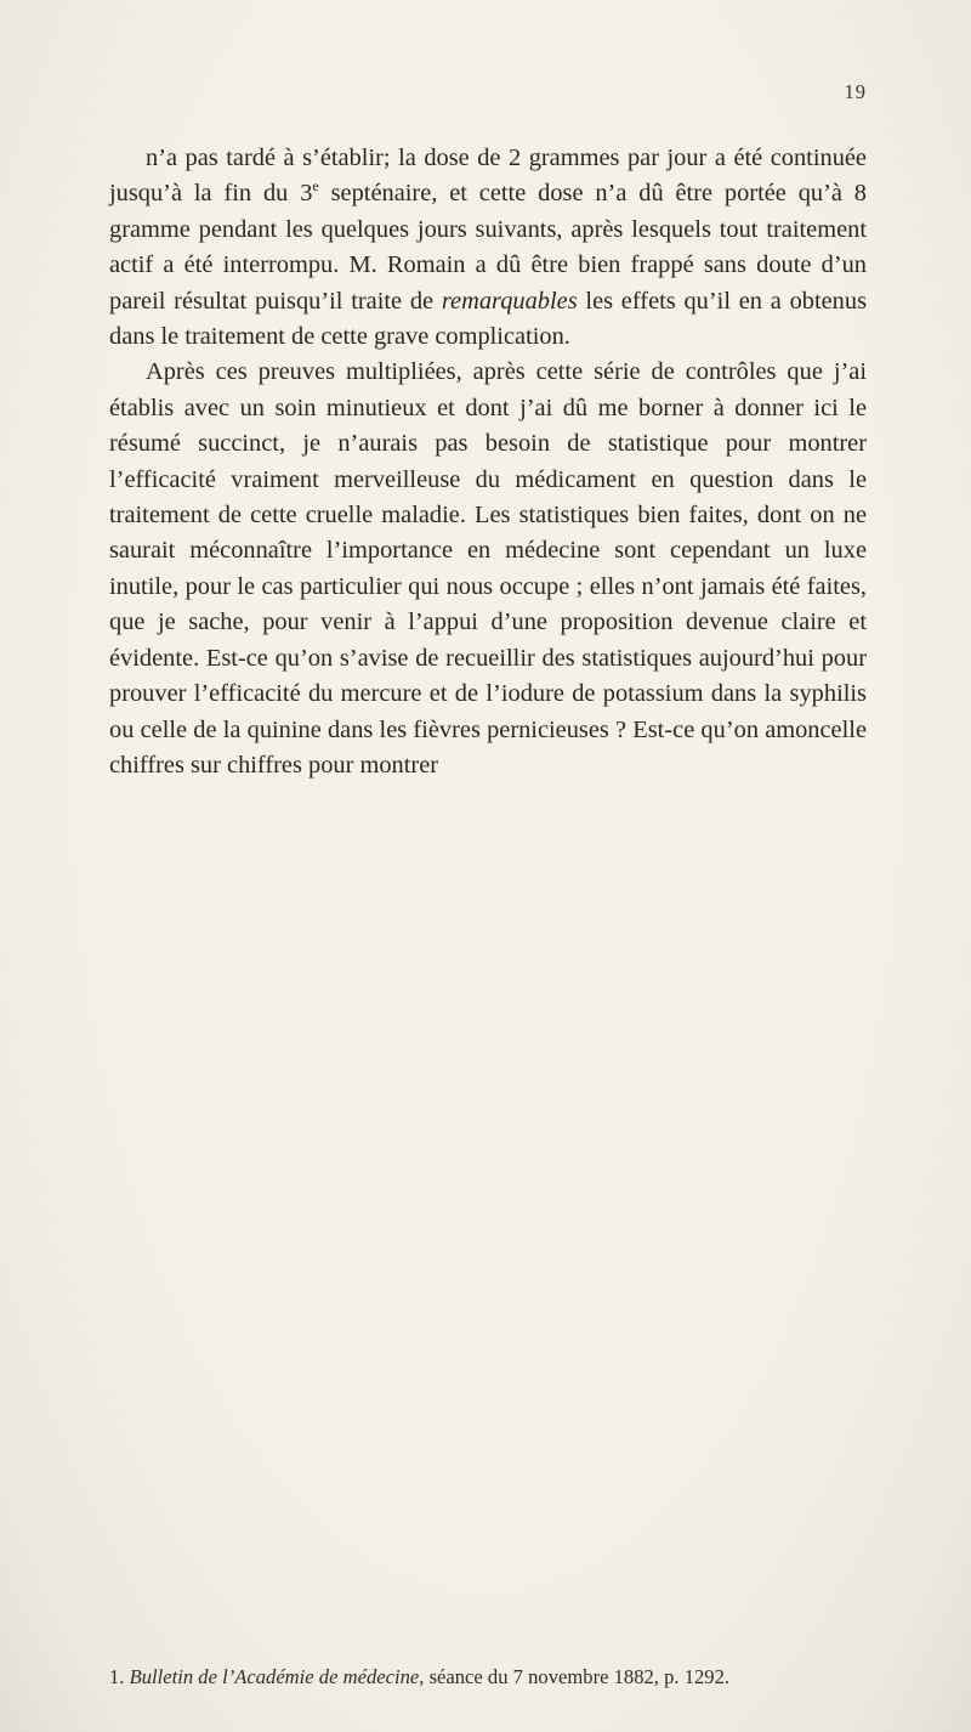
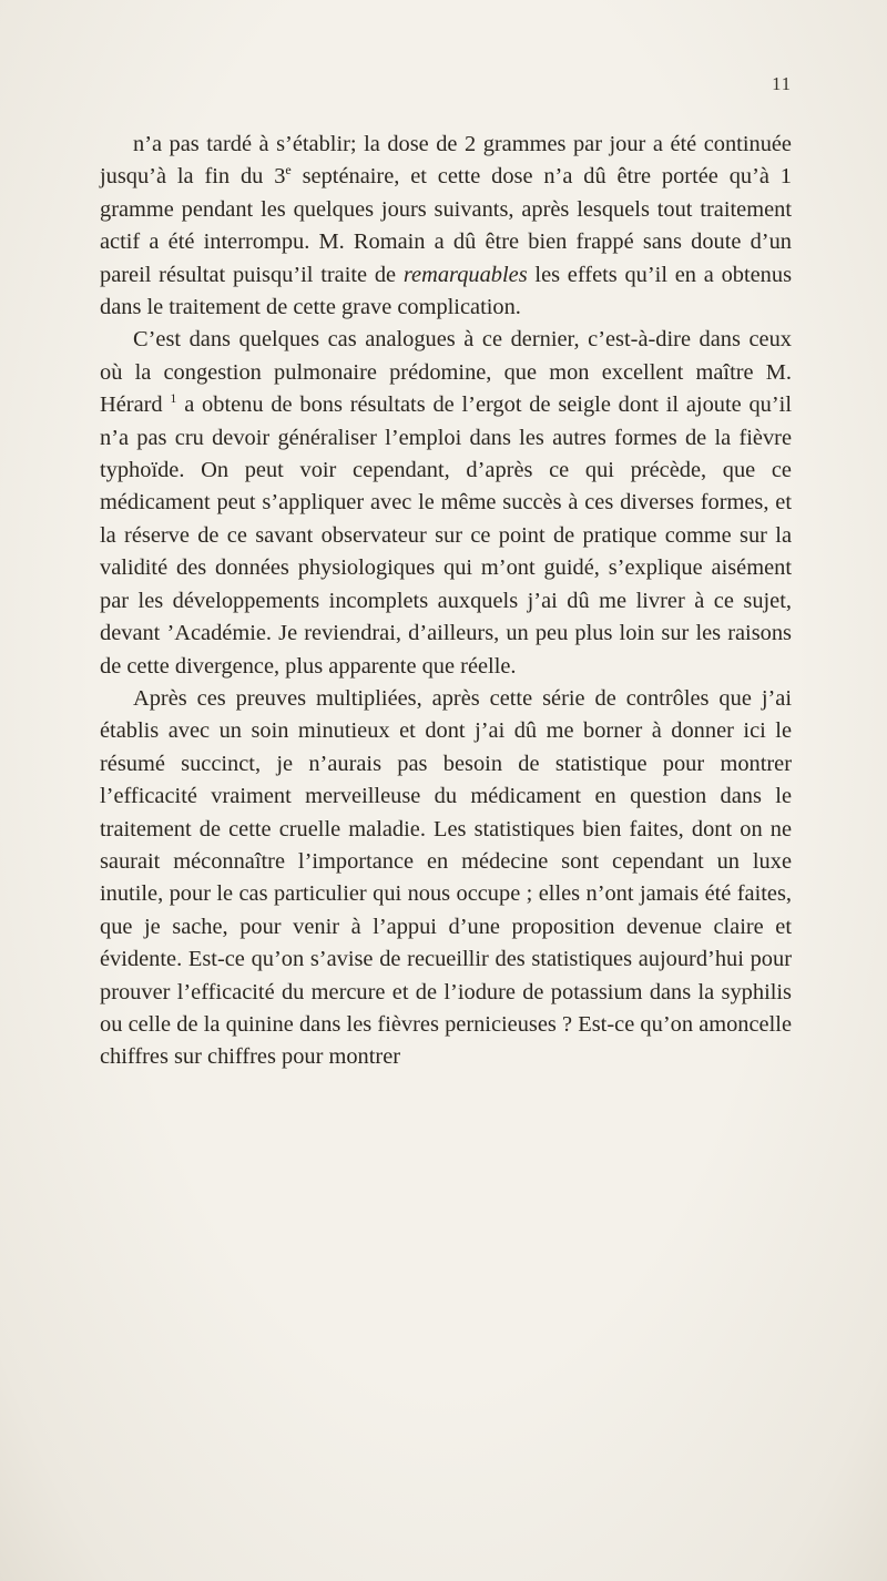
- 19
+ 11
- n’a pas tardé à s’établir; la dose de 2 grammes par jour a été continuée jusqu’à la fin du 3e septénaire, et cette dose n’a dû être portée qu’à 8 gramme pendant les quelques jours suivants, après lesquels tout traitement actif a été interrompu. M. Romain a dû être bien frappé sans doute d’un pareil résultat puisqu’il traite de remarquables les effets qu’il en a obtenus dans le traitement de cette grave complication.
+ n’a pas tardé à s’établir; la dose de 2 grammes par jour a été continuée jusqu’à la fin du 3e septénaire, et cette dose n’a dû être portée qu’à 1 gramme pendant les quelques jours suivants, après lesquels tout traitement actif a été interrompu. M. Romain a dû être bien frappé sans doute d’un pareil résultat puisqu’il traite de remarquables les effets qu’il en a obtenus dans le traitement de cette grave complication.
+ C’est dans quelques cas analogues à ce dernier, c’est-à-dire dans ceux où la congestion pulmonaire prédomine, que mon excellent maître M. Hérard 1 a obtenu de bons résultats de l’ergot de seigle dont il ajoute qu’il n’a pas cru devoir généraliser l’emploi dans les autres formes de la fièvre typhoïde. On peut voir cependant, d’après ce qui précède, que ce médicament peut s’appliquer avec le même succès à ces diverses formes, et la réserve de ce savant observateur sur ce point de pratique comme sur la validité des données physiologiques qui m’ont guidé, s’explique aisément par les développements incomplets auxquels j’ai dû me livrer à ce sujet, devant ’Académie. Je reviendrai, d’ailleurs, un peu plus loin sur les raisons de cette divergence, plus apparente que réelle.
  Après ces preuves multipliées, après cette série de contrôles que j’ai établis avec un soin minutieux et dont j’ai dû me borner à donner ici le résumé succinct, je n’aurais pas besoin de statistique pour montrer l’efficacité vraiment merveilleuse du médicament en question dans le traitement de cette cruelle maladie. Les statistiques bien faites, dont on ne saurait méconnaître l’importance en médecine sont cependant un luxe inutile, pour le cas particulier qui nous occupe ; elles n’ont jamais été faites, que je sache, pour venir à l’appui d’une proposition devenue claire et évidente. Est-ce qu’on s’avise de recueillir des statistiques aujourd’hui pour prouver l’efficacité du mercure et de l’iodure de potassium dans la syphilis ou celle de la quinine dans les fièvres pernicieuses ? Est-ce qu’on amoncelle chiffres sur chiffres pour montrer
- 1. Bulletin de l’Académie de médecine, séance du 7 novembre 1882, p. 1292.
